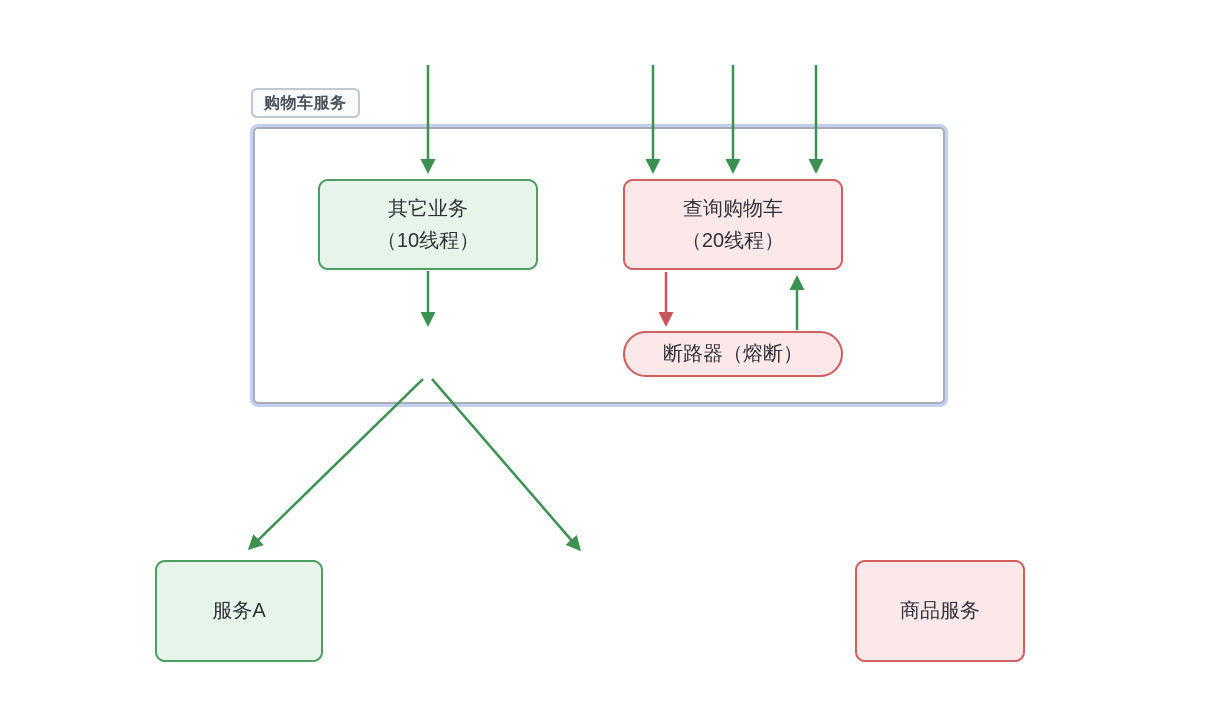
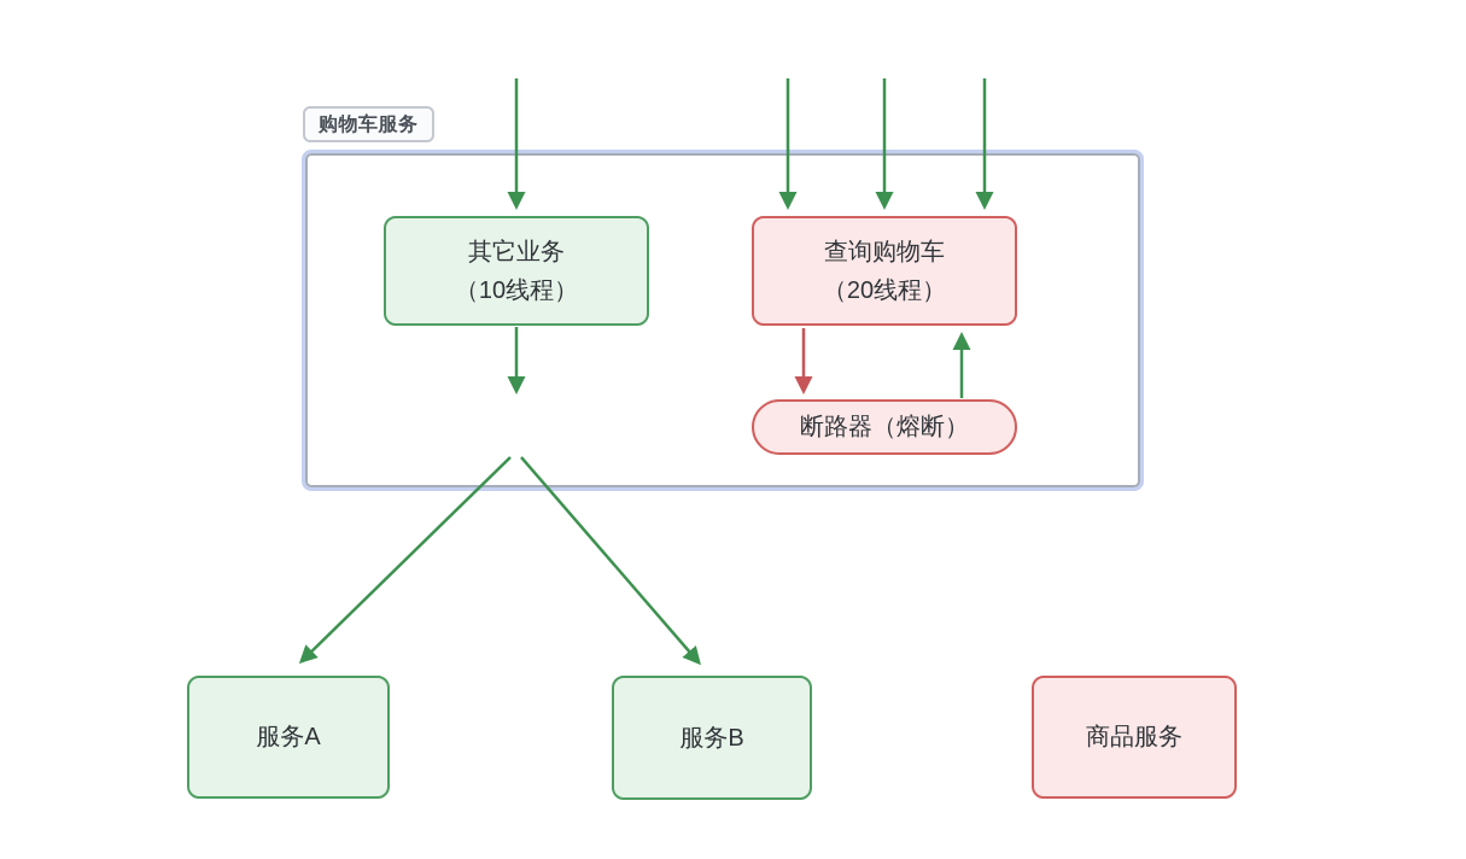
  购物车服务
  其它业务
  （10线程）
  查询购物车
  （20线程）
  断路器（熔断）
  服务A
+ 服务B
  商品服务
